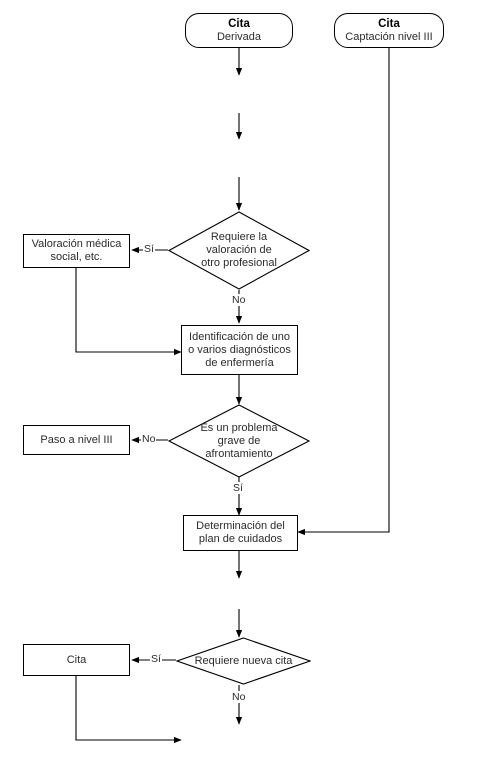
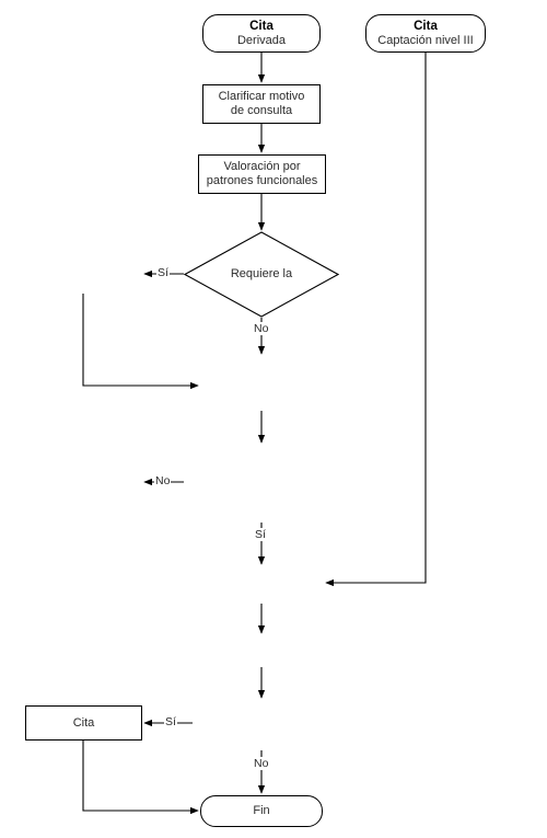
  Cita
  Derivada
  Cita
  Captación nivel III
+ Clarificar motivo
+ de consulta
+ Valoración por
+ patrones funcionales
  Requiere la
- valoración de
- otro profesional
  Sí
  No
- Valoración médica
- social, etc.
- Identificación de uno
- o varios diagnósticos
- de enfermería
- Es un problema
- grave de
- afrontamiento
  No
  Sí
- Paso a nivel III
- Determinación del
- plan de cuidados
- Requiere nueva cita
  Sí
  No
  Cita
+ Fin
